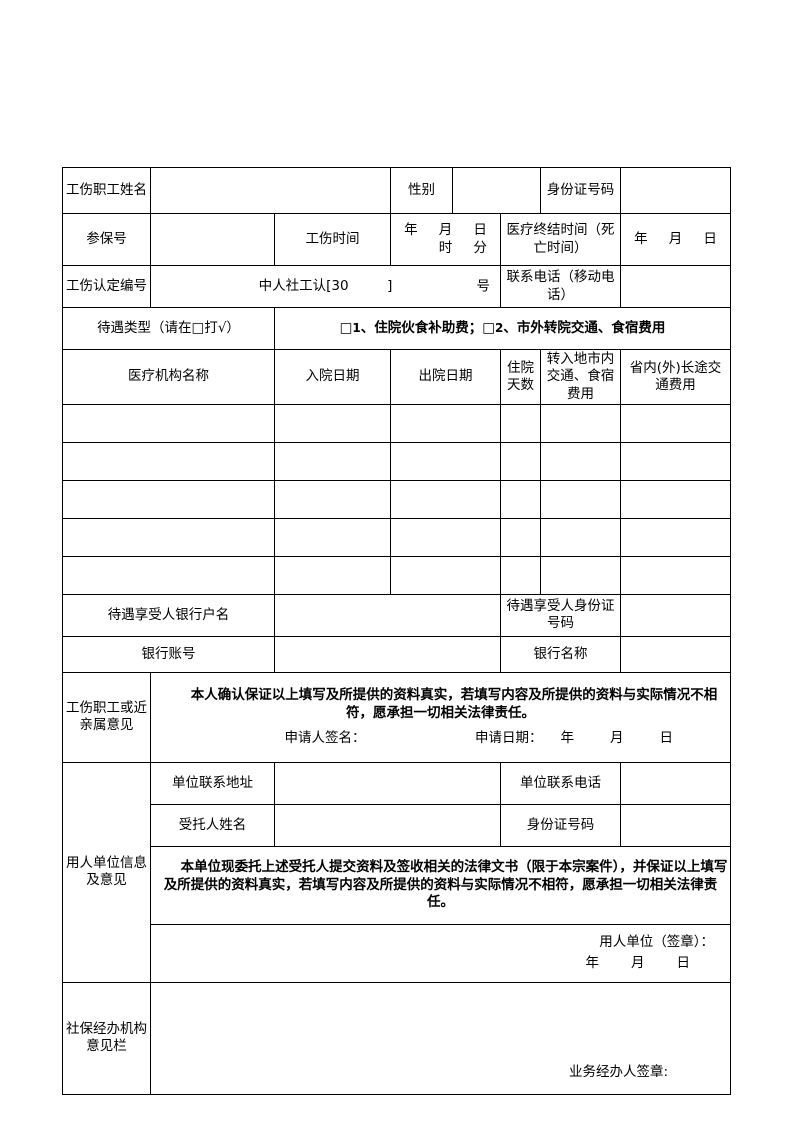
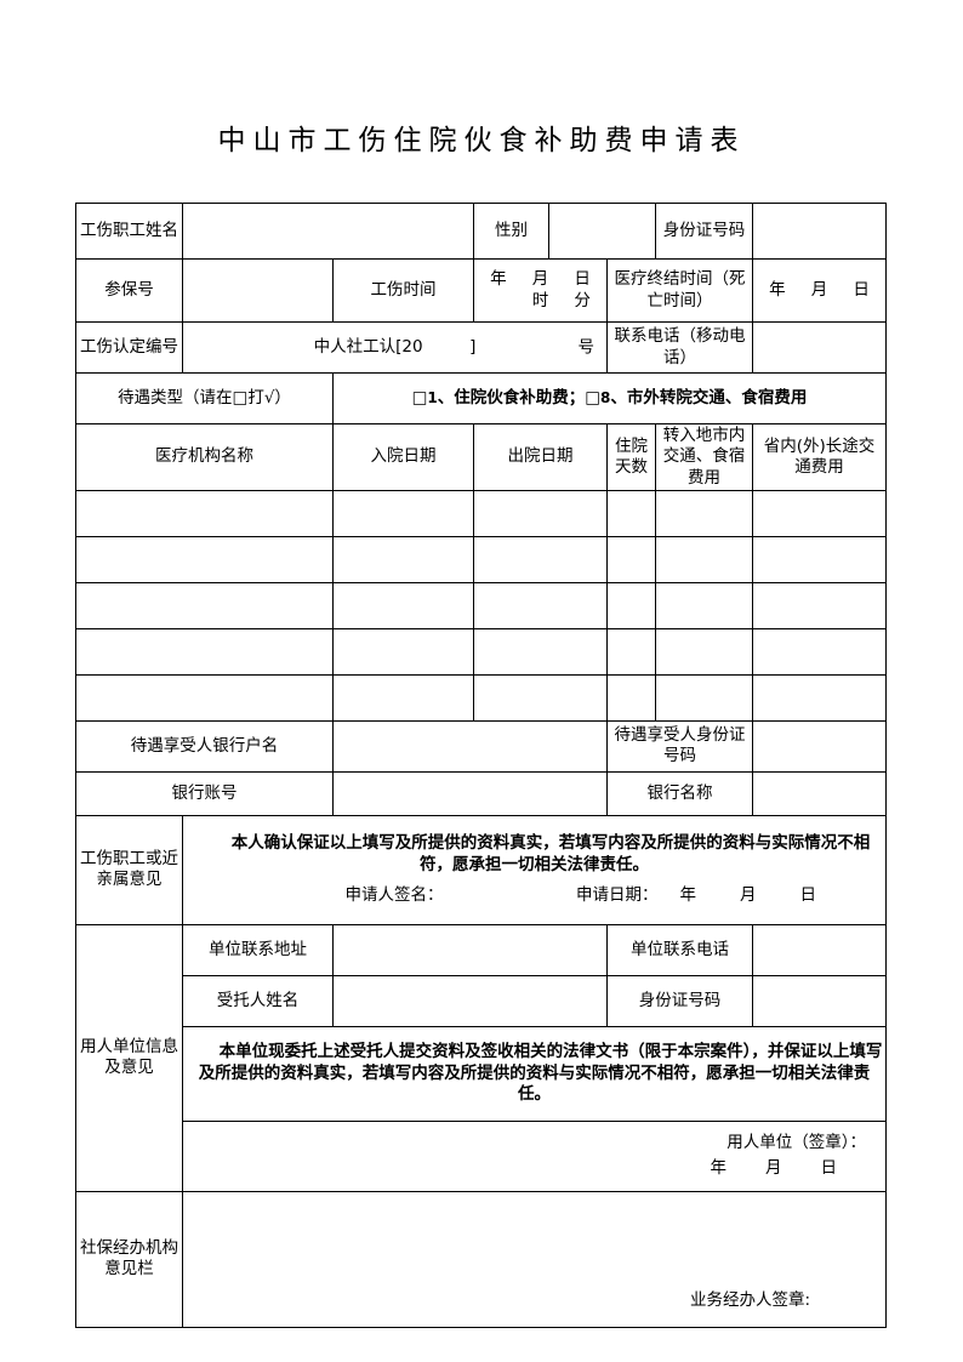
+ 中山市工伤住院伙食补助费申请表
  工伤职工姓名		性别		身份证号码
  参保号		工伤时间	年 月 日 时 分	医疗终结时间（死亡时间）	年 月 日
- 工伤认定编号	中人社工认[30 ] 号	联系电话（移动电话）
+ 工伤认定编号	中人社工认[20 ] 号	联系电话（移动电话）
- 待遇类型（请在□打√）	□1、住院伙食补助费；□2、市外转院交通、食宿费用
+ 待遇类型（请在□打√）	□1、住院伙食补助费；□8、市外转院交通、食宿费用
  医疗机构名称	入院日期	出院日期	住院天数	转入地市内交通、食宿费用	省内(外)长途交通费用
  待遇享受人银行户名		待遇享受人身份证号码
  银行账号		银行名称
  工伤职工或近亲属意见	本人确认保证以上填写及所提供的资料真实，若填写内容及所提供的资料与实际情况不相符，愿承担一切相关法律责任。 申请人签名： 申请日期： 年 月 日
  用人单位信息及意见	单位联系地址		单位联系电话
  受托人姓名		身份证号码
  本单位现委托上述受托人提交资料及签收相关的法律文书（限于本宗案件），并保证以上填写及所提供的资料真实，若填写内容及所提供的资料与实际情况不相符，愿承担一切相关法律责任。
  用人单位（签章）： 年 月 日
  社保经办机构意见栏	业务经办人签章:
